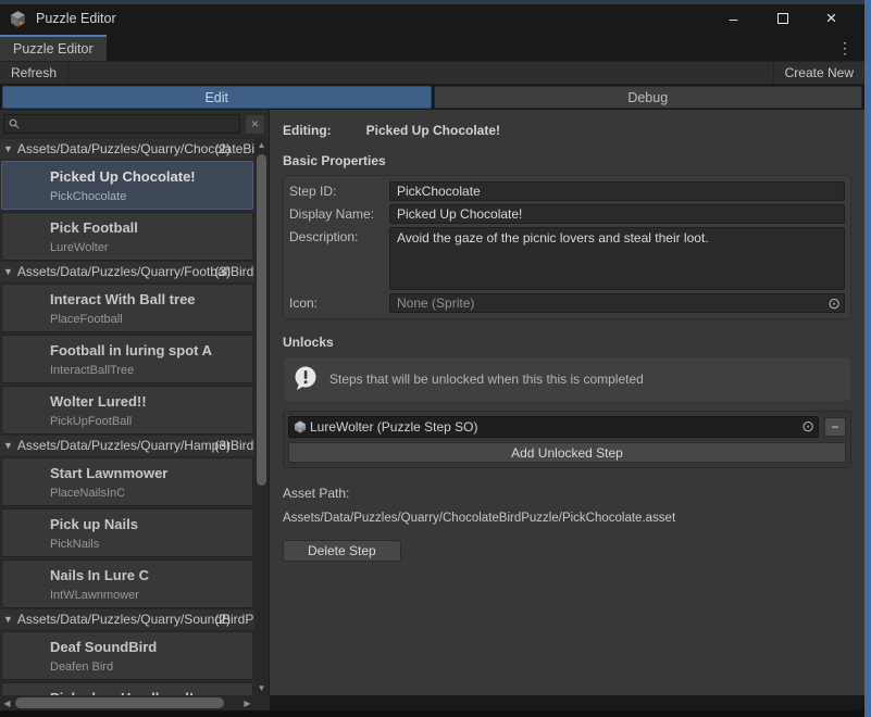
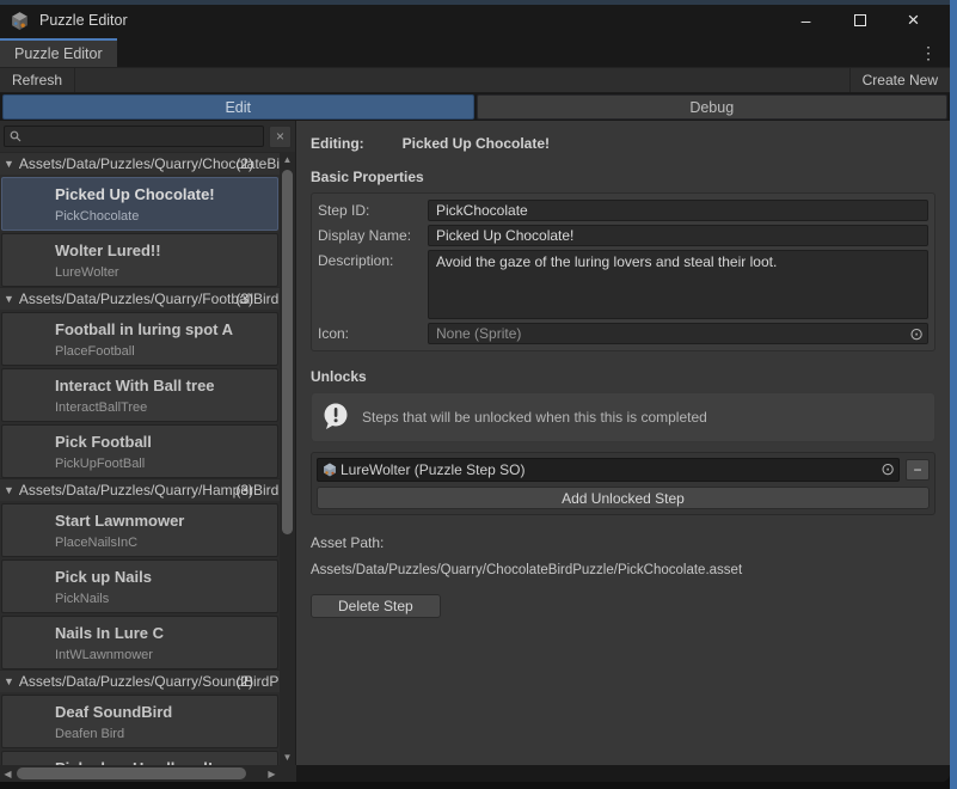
  Puzzle Editor
  –
  ×
  Puzzle Editor
  ⋮
  Refresh
  Create New
  Edit
  Debug
  ×
  ▼
  Assets/Data/Puzzles/Quarry/ChocolateBi
  (2)
  Picked Up Chocolate!
  PickChocolate
- Pick Football
+ Wolter Lured!!
  LureWolter
  ▼
  Assets/Data/Puzzles/Quarry/FootballBird
  (3)
- Interact With Ball tree
+ Football in luring spot A
  PlaceFootball
- Football in luring spot A
+ Interact With Ball tree
  InteractBallTree
- Wolter Lured!!
+ Pick Football
  PickUpFootBall
  ▼
  Assets/Data/Puzzles/Quarry/HamperBird
  (3)
  Start Lawnmower
  PlaceNailsInC
  Pick up Nails
  PickNails
  Nails In Lure C
  IntWLawnmower
  ▼
  Assets/Data/Puzzles/Quarry/SoundBirdP
  (2)
  Deaf SoundBird
  Deafen Bird
  ▲
  ▼
  Editing:
  Picked Up Chocolate!
  Basic Properties
  Step ID:
  PickChocolate
  Display Name:
  Picked Up Chocolate!
  Description:
- Avoid the gaze of the picnic lovers and steal their loot.
+ Avoid the gaze of the luring lovers and steal their loot.
  Icon:
  None (Sprite)
  ⊙
  Unlocks
  Steps that will be unlocked when this this is completed
  LureWolter (Puzzle Step SO)
  ⊙
  −
  Add Unlocked Step
  Asset Path:
  Assets/Data/Puzzles/Quarry/ChocolateBirdPuzzle/PickChocolate.asset
  Delete Step
  ◀
  ▶
